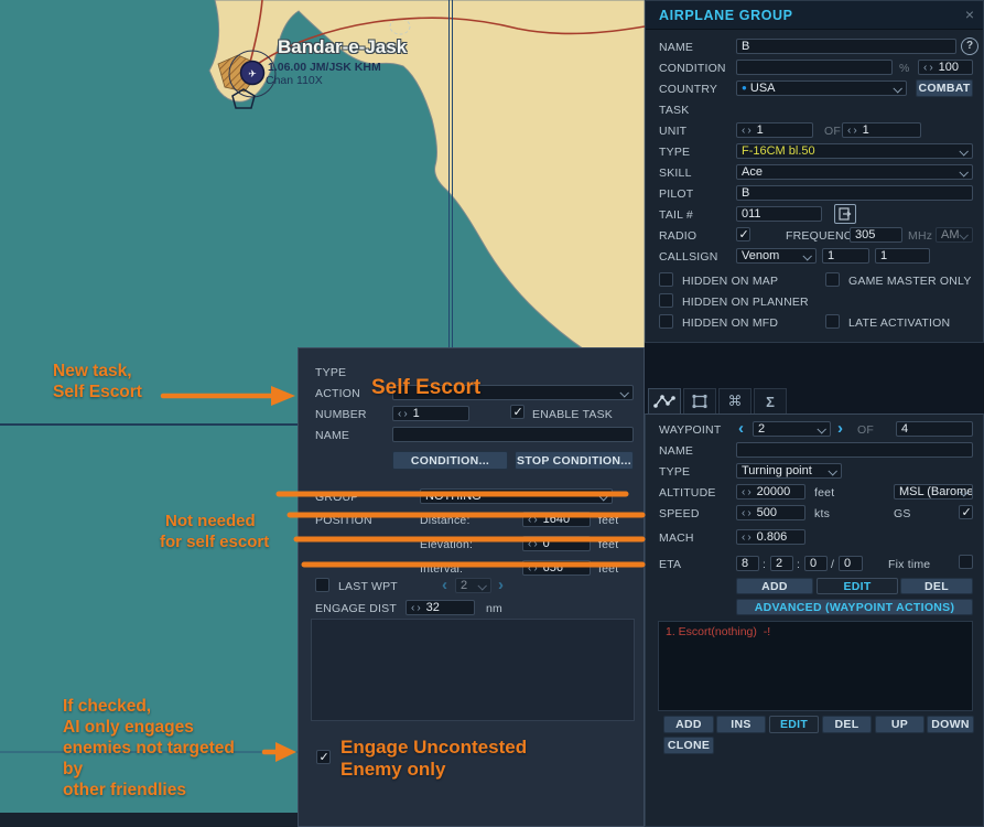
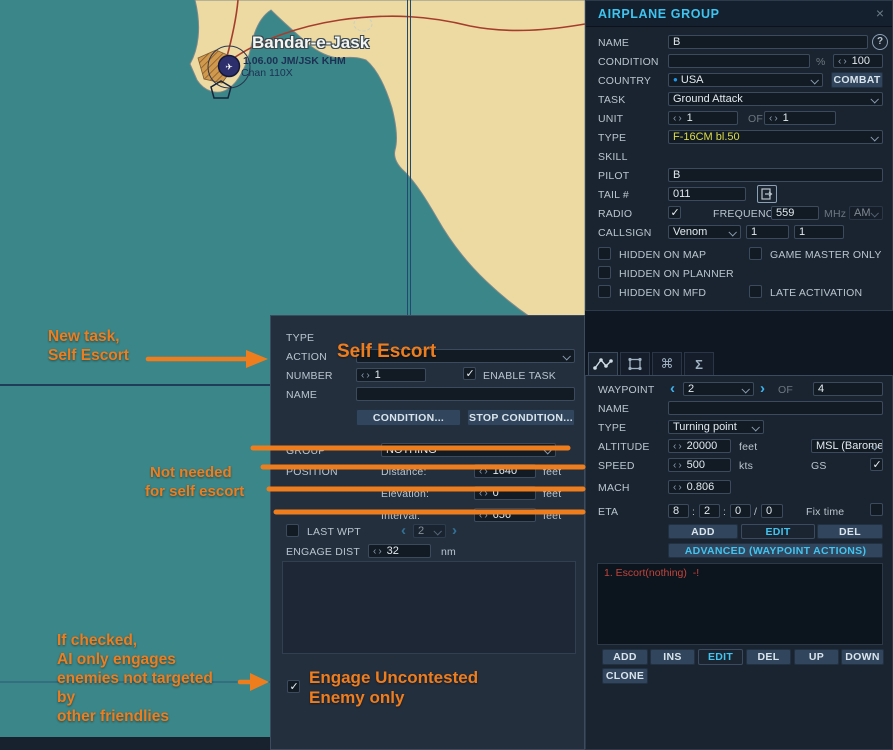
  ✈
  Bandar-e-Jask
  1.06.00 JM/JSK KHM
  Chan 110X
  AIRPLANE GROUP
  ×
  NAME
  B
  ?
  CONDITION
  %
  100
  COUNTRY
  ● USA
  COMBAT
  TASK
+ Ground Attack
  UNIT
  1
  OF
  1
  TYPE
  F-16CM bl.50
  SKILL
- Ace
  PILOT
  B
  TAIL #
  011
  RADIO
  FREQUENC
- 305
+ 559
  MHz
  AM
  CALLSIGN
  Venom
  1
  1
  HIDDEN ON MAP
  GAME MASTER ONLY
  HIDDEN ON PLANNER
  HIDDEN ON MFD
  LATE ACTIVATION
  ⌘
  Σ
  WAYPOINT
  ‹
  2
  ›
  OF
  4
  NAME
  TYPE
  Turning point
  ALTITUDE
  20000
  feet
  MSL (Barome
  SPEED
  500
  kts
  GS
  MACH
  0.806
  ETA
  8
  :
  2
  :
  0
  /
  0
  Fix time
  ADD
  EDIT
  DEL
  ADVANCED (WAYPOINT ACTIONS)
  1. Escort(nothing) -!
  ADD
  INS
  EDIT
  DEL
  UP
  DOWN
  CLONE
  TYPE
  ACTION
  Self Escort
  NUMBER
  1
  ENABLE TASK
  NAME
  CONDITION...
  STOP CONDITION...
  GROUP
  POSITION
  Distance:
  1640
  feet
  Elevation:
  0
  feet
  Interval:
  656
  feet
  LAST WPT
  ‹
  2
  ›
  ENGAGE DIST
  32
  nm
  Engage Uncontested
  Enemy only
  New task,
  Self Escort
  Not needed
  for self escort
  If checked,
  AI only engages
  enemies not targeted
  by
  other friendlies
